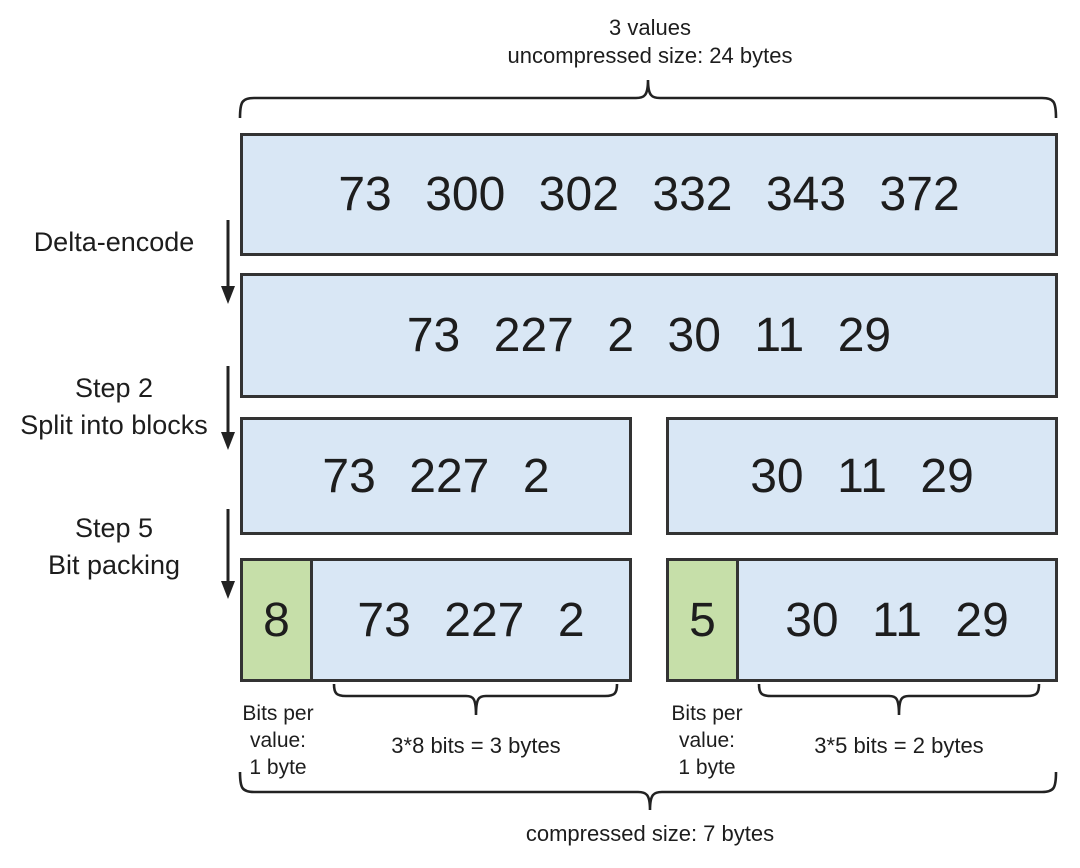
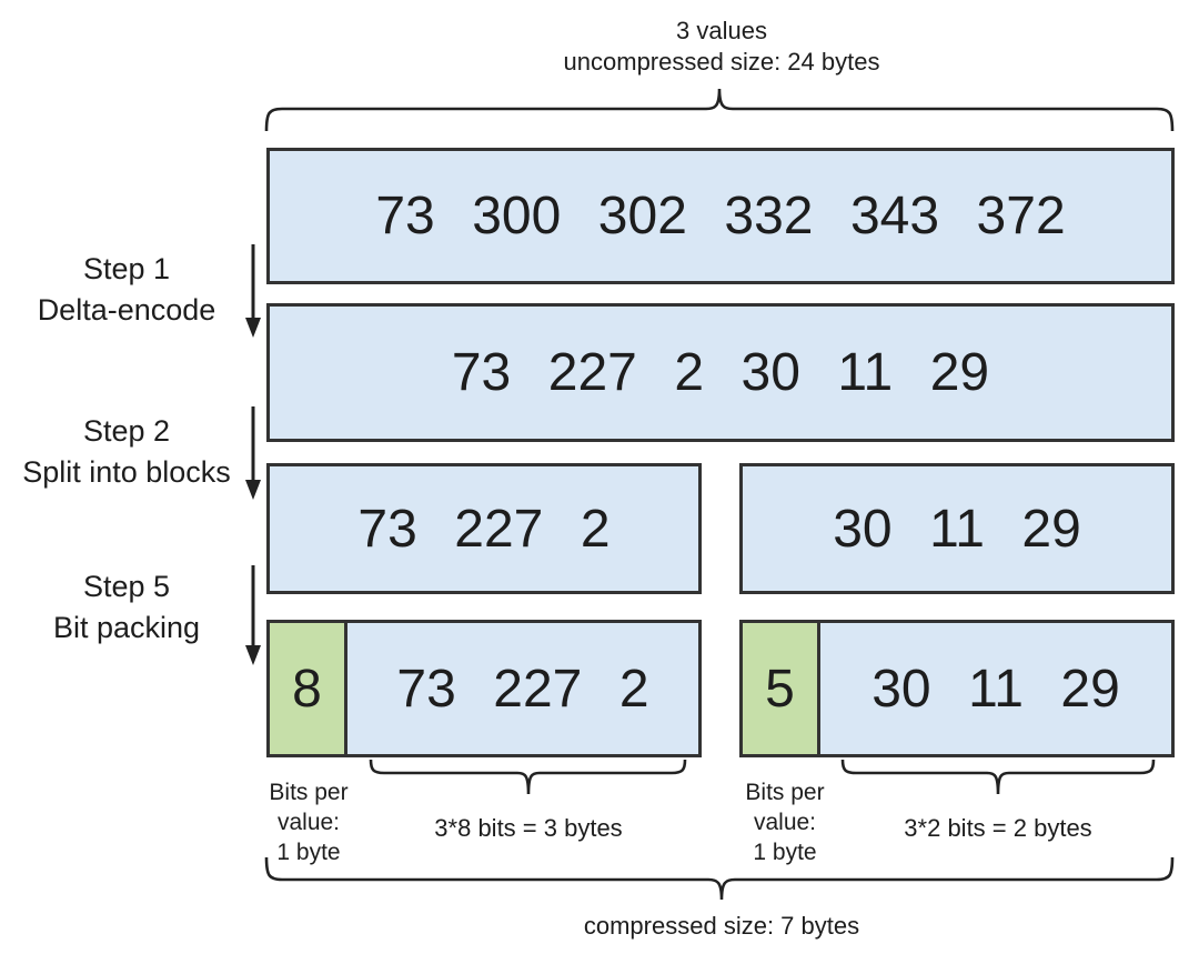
  3 values
  uncompressed size: 24 bytes
  73 300 302 332 343 372
+ Step 1
  Delta-encode
  73 227 2 30 11 29
  Step 2
  Split into blocks
  73 227 2
  30 11 29
  Step 5
  Bit packing
  8
  73 227 2
  5
  30 11 29
  Bits per
  value:
  1 byte
  Bits per
  value:
  1 byte
  3*8 bits = 3 bytes
- 3*5 bits = 2 bytes
+ 3*2 bits = 2 bytes
  compressed size: 7 bytes
